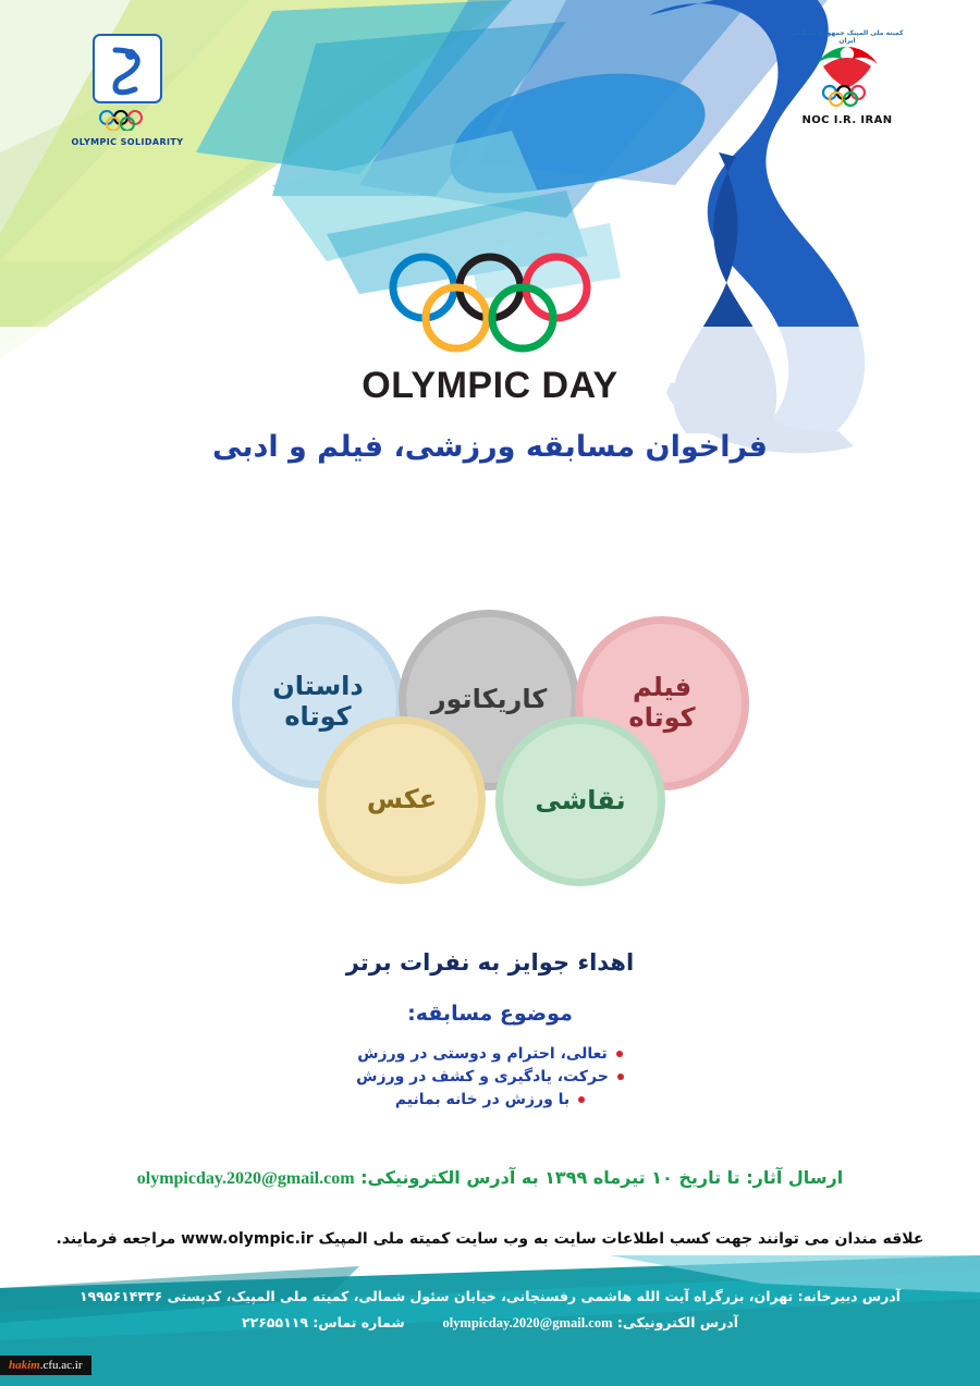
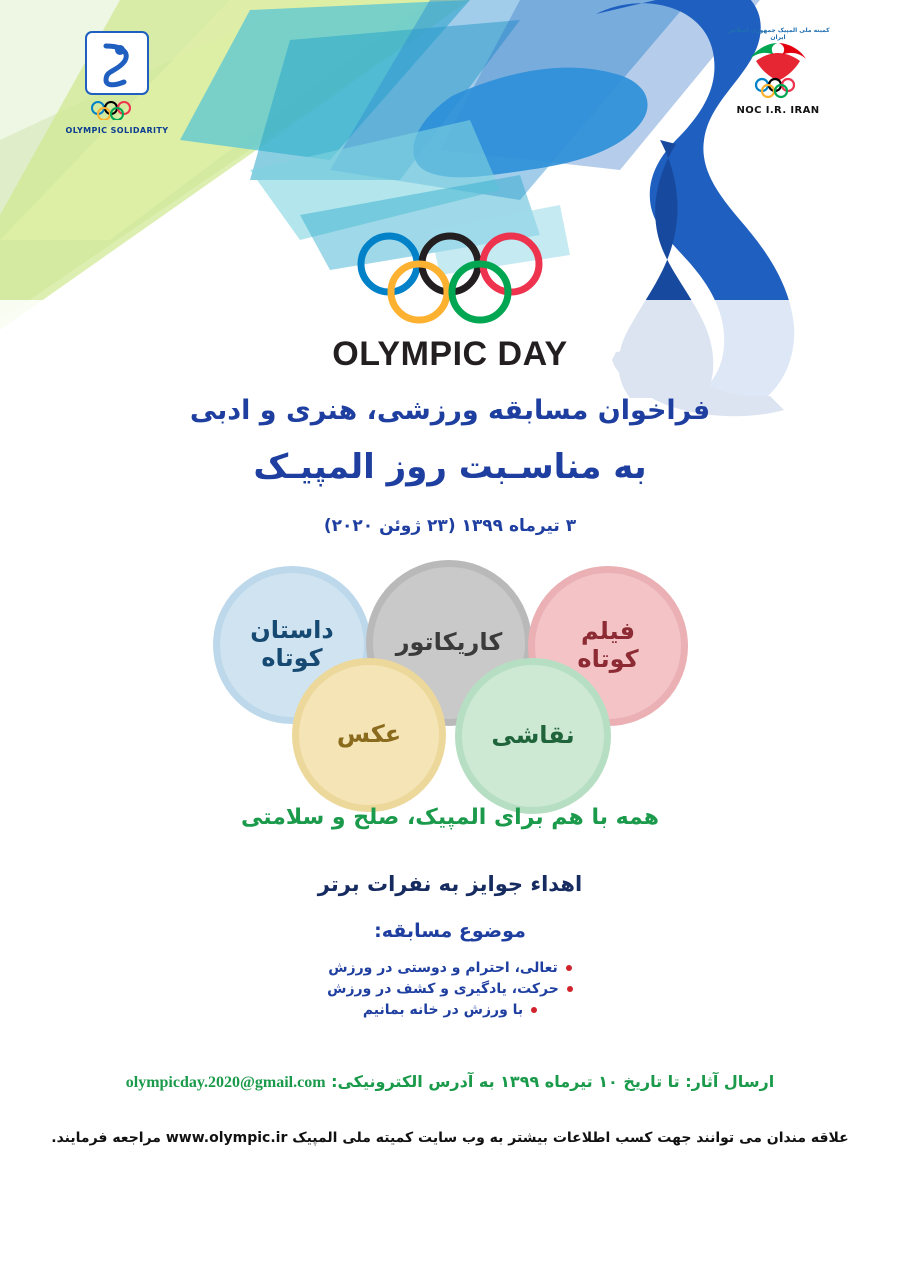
  OLYMPIC SOLIDARITY
  NOC I.R. IRAN
  OLYMPIC DAY
- فراخوان مسابقه ورزشی، فیلم و ادبی
+ فراخوان مسابقه ورزشی، هنری و ادبی
+ به مناسـبت روز المپیـک
+ ۳ تیرماه ۱۳۹۹ (۲۳ ژوئن ۲۰۲۰)
  داستان
  کوتاه
  کاریکاتور
  فیلم
  کوتاه
  عکس
  نقاشی
+ همه با هم برای المپیک، صلح و سلامتی
  اهداء جوایز به نفرات برتر
  موضوع مسابقه:
  تعالی، احترام و دوستی در ورزش
  حرکت، یادگیری و کشف در ورزش
  با ورزش در خانه بمانیم
  ارسال آثار: تا تاریخ ۱۰ تیرماه ۱۳۹۹ به آدرس الکترونیکی: olympicday.2020@gmail.com
- علاقه مندان می توانند جهت کسب اطلاعات سایت به وب سایت کمیته ملی المپیک www.olympic.ir مراجعه فرمایند.
+ علاقه مندان می توانند جهت کسب اطلاعات بیشتر به وب سایت کمیته ملی المپیک www.olympic.ir مراجعه فرمایند.
- آدرس دبیرخانه: تهران، بزرگراه آیت الله هاشمی رفسنجانی، خیابان سئول شمالی، کمیته ملی المپیک، کدپستی ۱۹۹۵۶۱۴۳۳۶
- آدرس الکترونیکی: olympicday.2020@gmail.com شماره تماس: ۲۲۶۵۵۱۱۹
- hakim.cfu.ac.ir
